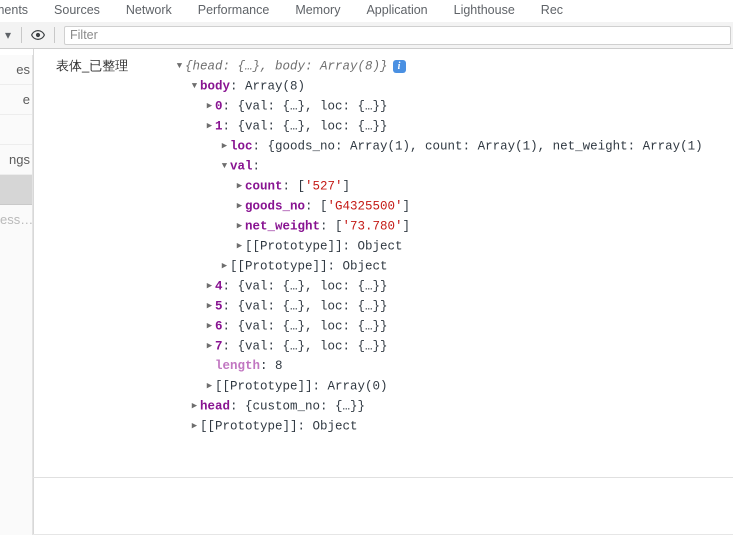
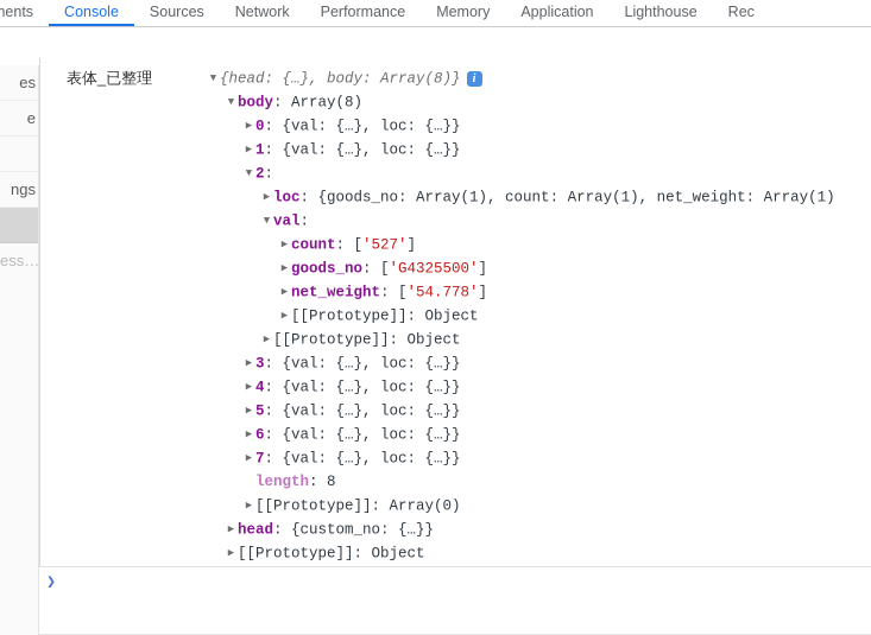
  es
  e
  ngs
  ess…
  ents
+ Console
  Sources
  Network
  Performance
  Memory
  Application
  Lighthouse
  Rec
- ▾
- Filter
  表体_已整理
  {head: {…}, body: Array(8)} i
  body: Array(8)
  0: {val: {…}, loc: {…}}
  1: {val: {…}, loc: {…}}
+ 2:
  loc: {goods_no: Array(1), count: Array(1), net_weight: Array(1)
  val:
  count: ['527']
  goods_no: ['G4325500']
- net_weight: ['73.780']
+ net_weight: ['54.778']
  [[Prototype]]: Object
  [[Prototype]]: Object
+ 3: {val: {…}, loc: {…}}
  4: {val: {…}, loc: {…}}
  5: {val: {…}, loc: {…}}
  6: {val: {…}, loc: {…}}
  7: {val: {…}, loc: {…}}
  length: 8
  [[Prototype]]: Array(0)
  head: {custom_no: {…}}
  [[Prototype]]: Object
+ ❯
